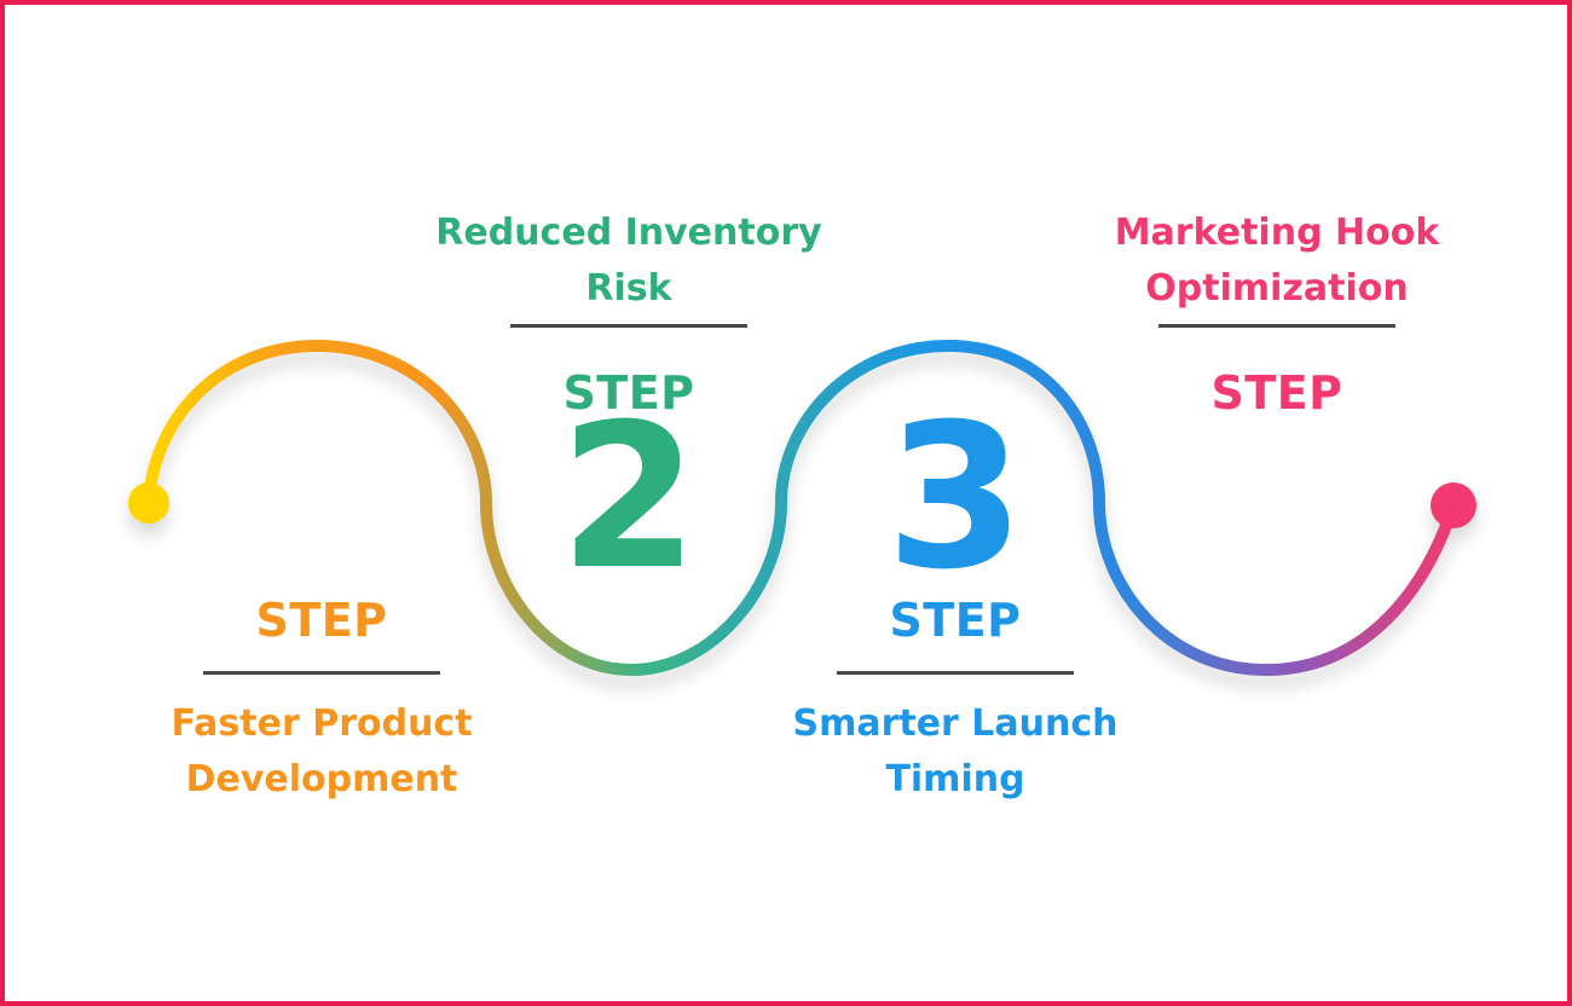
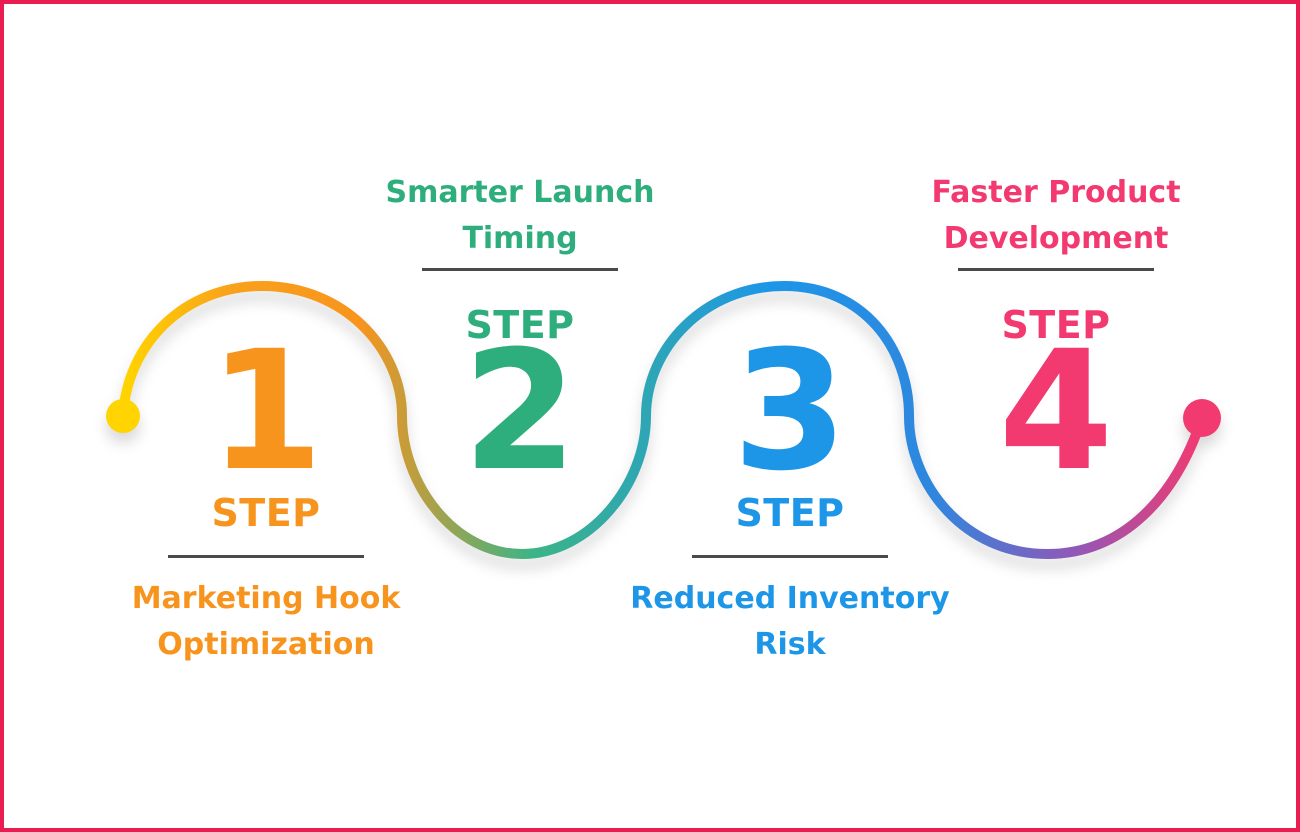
+ 1
  STEP
- Faster Product Development
+ Marketing Hook Optimization
- Reduced Inventory Risk
+ Smarter Launch Timing
  STEP
  2
  3
  STEP
- Smarter Launch Timing
+ Reduced Inventory Risk
- Marketing Hook Optimization
+ Faster Product Development
  STEP
+ 4
